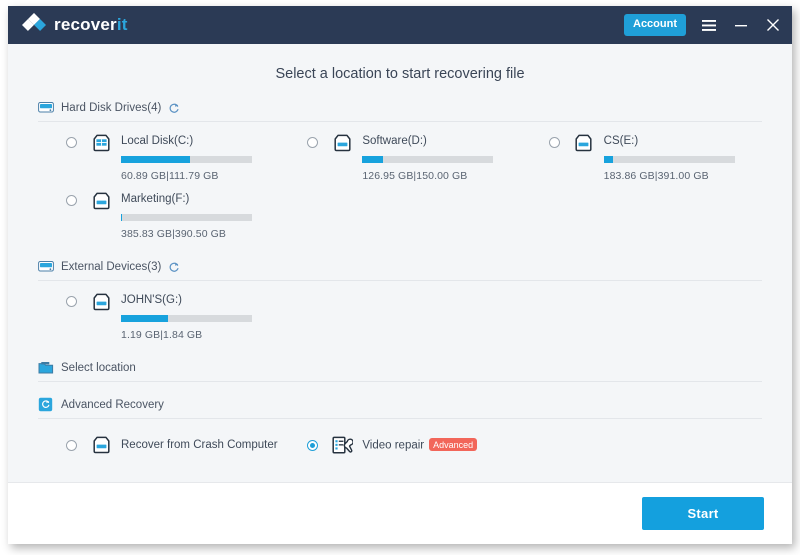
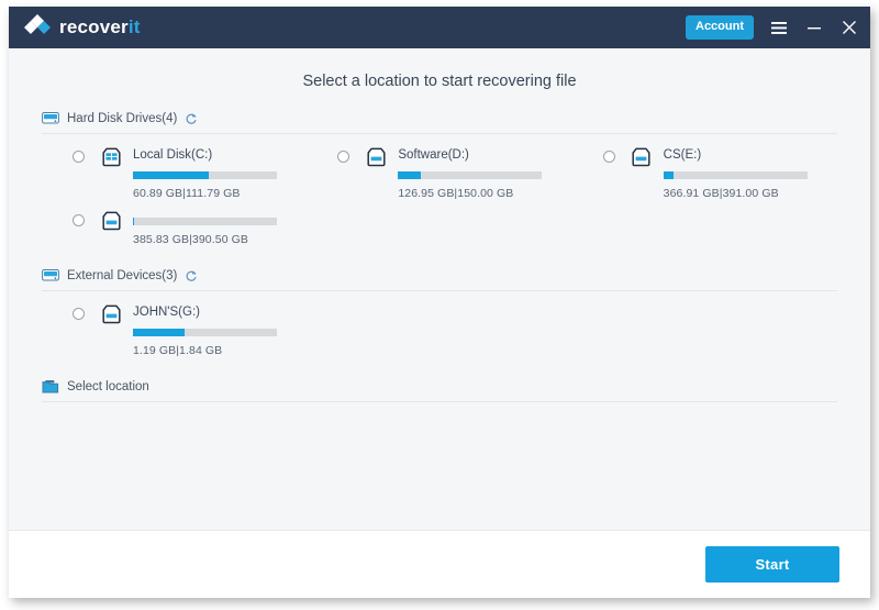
  recoverit
  Account
  Select a location to start recovering file
  Hard Disk Drives(4)
  Local Disk(C:)
  60.89 GB|111.79 GB
  Software(D:)
  126.95 GB|150.00 GB
  CS(E:)
- 183.86 GB|391.00 GB
+ 366.91 GB|391.00 GB
- Marketing(F:)
  385.83 GB|390.50 GB
  External Devices(3)
  JOHN'S(G:)
  1.19 GB|1.84 GB
  Select location
- Advanced Recovery
- Recover from Crash Computer
- Video repair Advanced
  Start
